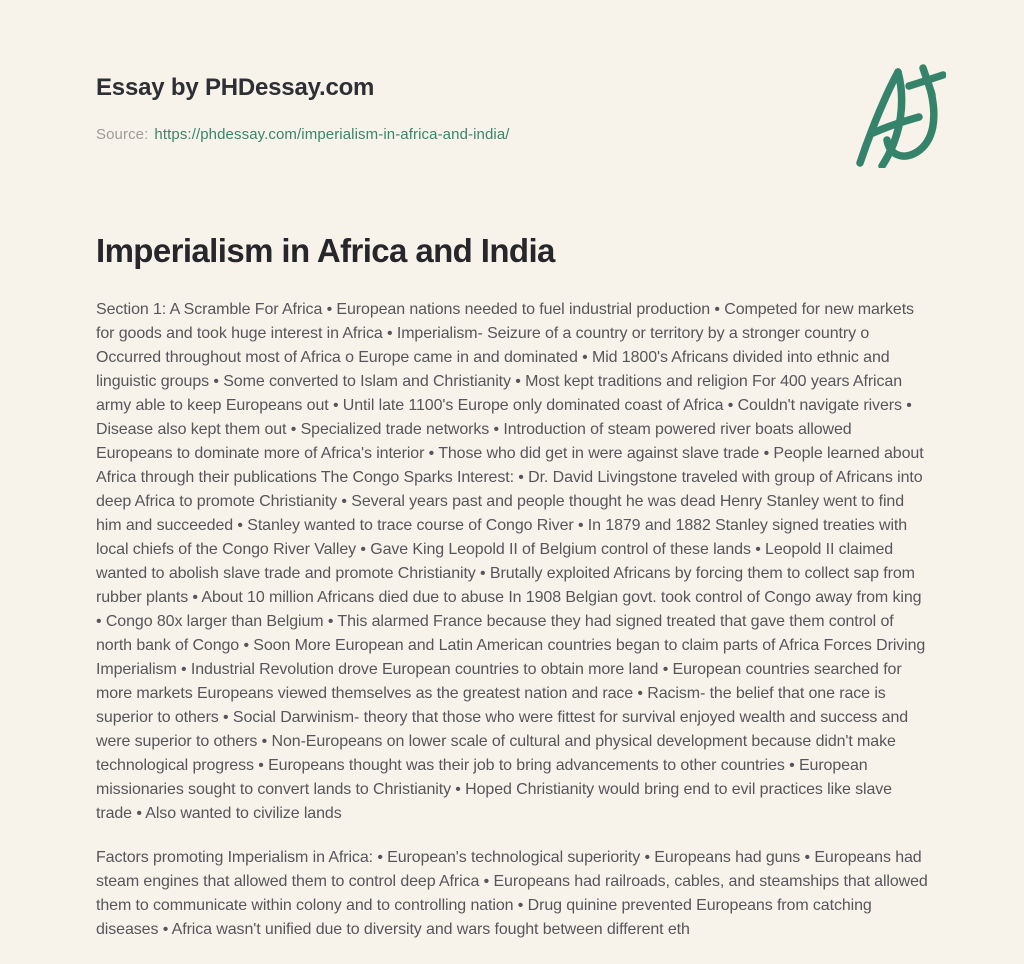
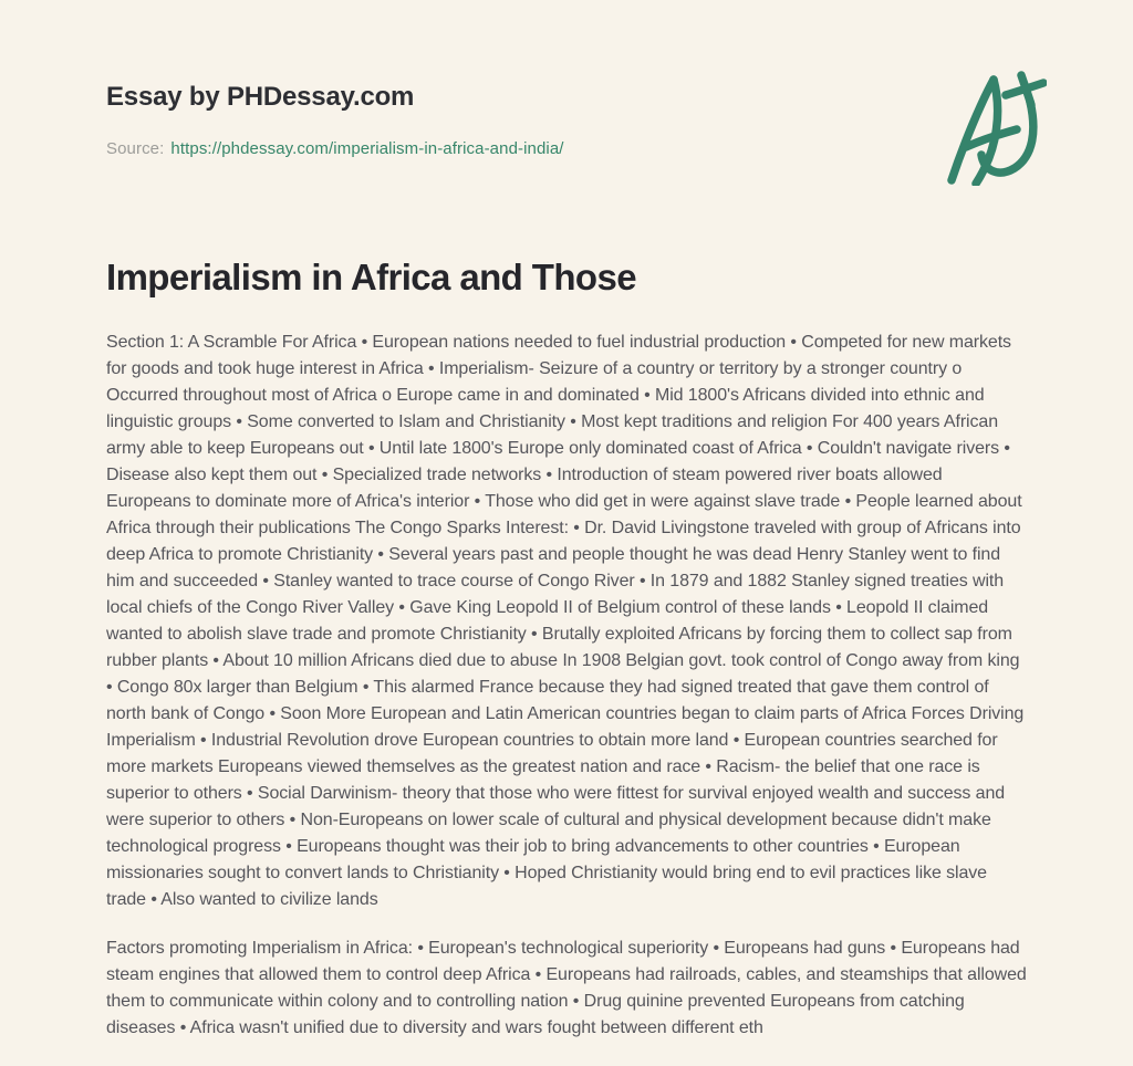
  Essay by PHDessay.com
  Source: https://phdessay.com/imperialism-in-africa-and-india/
- Imperialism in Africa and India
+ Imperialism in Africa and Those
- Section 1: A Scramble For Africa • European nations needed to fuel industrial production • Competed for new markets for goods and took huge interest in Africa • Imperialism- Seizure of a country or territory by a stronger country o Occurred throughout most of Africa o Europe came in and dominated • Mid 1800's Africans divided into ethnic and linguistic groups • Some converted to Islam and Christianity • Most kept traditions and religion For 400 years African army able to keep Europeans out • Until late 1100's Europe only dominated coast of Africa • Couldn't navigate rivers • Disease also kept them out • Specialized trade networks • Introduction of steam powered river boats allowed Europeans to dominate more of Africa's interior • Those who did get in were against slave trade • People learned about Africa through their publications The Congo Sparks Interest: • Dr. David Livingstone traveled with group of Africans into deep Africa to promote Christianity • Several years past and people thought he was dead Henry Stanley went to find him and succeeded • Stanley wanted to trace course of Congo River • In 1879 and 1882 Stanley signed treaties with local chiefs of the Congo River Valley • Gave King Leopold II of Belgium control of these lands • Leopold II claimed wanted to abolish slave trade and promote Christianity • Brutally exploited Africans by forcing them to collect sap from rubber plants • About 10 million Africans died due to abuse In 1908 Belgian govt. took control of Congo away from king • Congo 80x larger than Belgium • This alarmed France because they had signed treated that gave them control of north bank of Congo • Soon More European and Latin American countries began to claim parts of Africa Forces Driving Imperialism • Industrial Revolution drove European countries to obtain more land • European countries searched for more markets Europeans viewed themselves as the greatest nation and race • Racism- the belief that one race is superior to others • Social Darwinism- theory that those who were fittest for survival enjoyed wealth and success and were superior to others • Non-Europeans on lower scale of cultural and physical development because didn't make technological progress • Europeans thought was their job to bring advancements to other countries • European missionaries sought to convert lands to Christianity • Hoped Christianity would bring end to evil practices like slave trade • Also wanted to civilize lands
+ Section 1: A Scramble For Africa • European nations needed to fuel industrial production • Competed for new markets for goods and took huge interest in Africa • Imperialism- Seizure of a country or territory by a stronger country o Occurred throughout most of Africa o Europe came in and dominated • Mid 1800's Africans divided into ethnic and linguistic groups • Some converted to Islam and Christianity • Most kept traditions and religion For 400 years African army able to keep Europeans out • Until late 1800's Europe only dominated coast of Africa • Couldn't navigate rivers • Disease also kept them out • Specialized trade networks • Introduction of steam powered river boats allowed Europeans to dominate more of Africa's interior • Those who did get in were against slave trade • People learned about Africa through their publications The Congo Sparks Interest: • Dr. David Livingstone traveled with group of Africans into deep Africa to promote Christianity • Several years past and people thought he was dead Henry Stanley went to find him and succeeded • Stanley wanted to trace course of Congo River • In 1879 and 1882 Stanley signed treaties with local chiefs of the Congo River Valley • Gave King Leopold II of Belgium control of these lands • Leopold II claimed wanted to abolish slave trade and promote Christianity • Brutally exploited Africans by forcing them to collect sap from rubber plants • About 10 million Africans died due to abuse In 1908 Belgian govt. took control of Congo away from king • Congo 80x larger than Belgium • This alarmed France because they had signed treated that gave them control of north bank of Congo • Soon More European and Latin American countries began to claim parts of Africa Forces Driving Imperialism • Industrial Revolution drove European countries to obtain more land • European countries searched for more markets Europeans viewed themselves as the greatest nation and race • Racism- the belief that one race is superior to others • Social Darwinism- theory that those who were fittest for survival enjoyed wealth and success and were superior to others • Non-Europeans on lower scale of cultural and physical development because didn't make technological progress • Europeans thought was their job to bring advancements to other countries • European missionaries sought to convert lands to Christianity • Hoped Christianity would bring end to evil practices like slave trade • Also wanted to civilize lands
  Factors promoting Imperialism in Africa: • European's technological superiority • Europeans had guns • Europeans had steam engines that allowed them to control deep Africa • Europeans had railroads, cables, and steamships that allowed them to communicate within colony and to controlling nation • Drug quinine prevented Europeans from catching diseases • Africa wasn't unified due to diversity and wars fought between different eth
